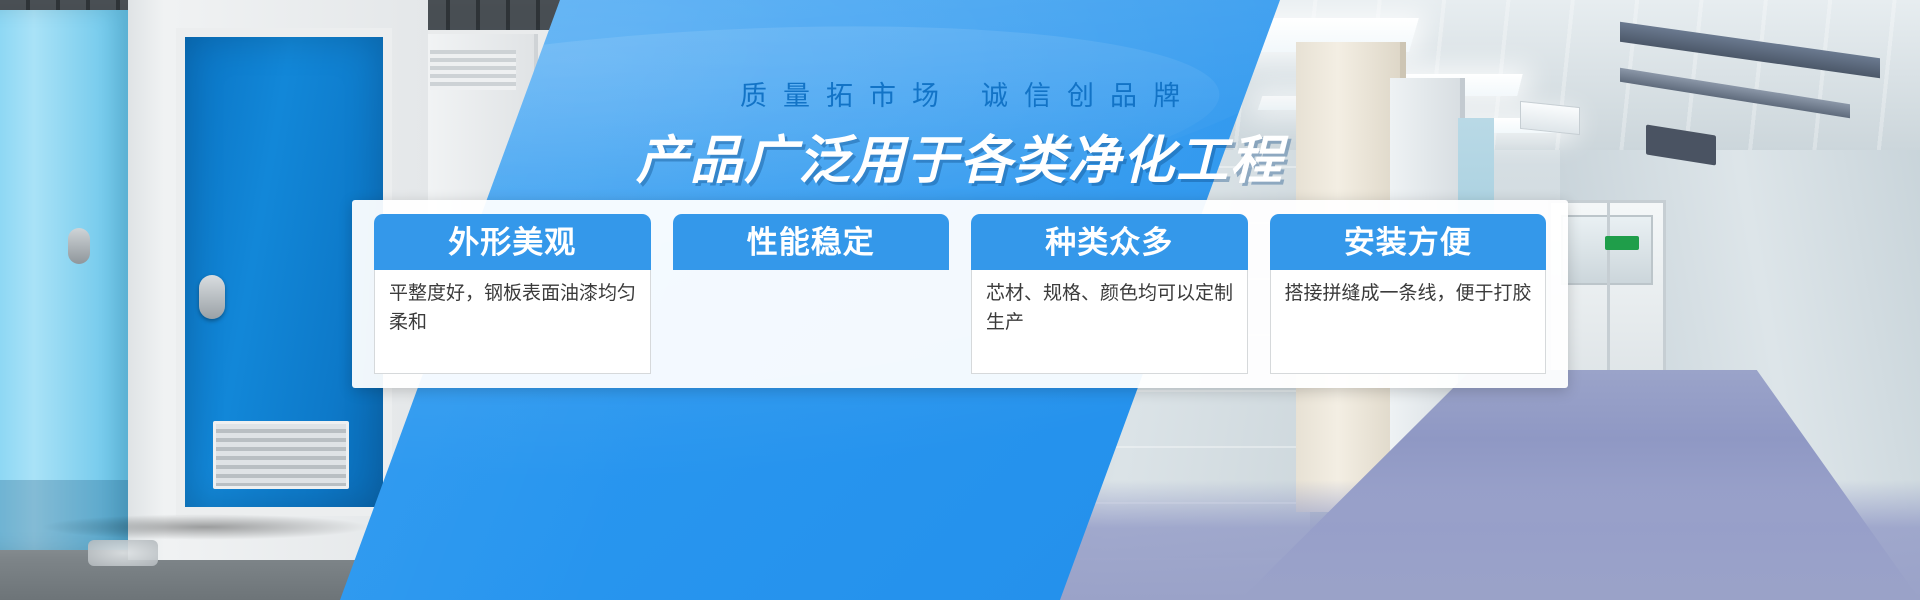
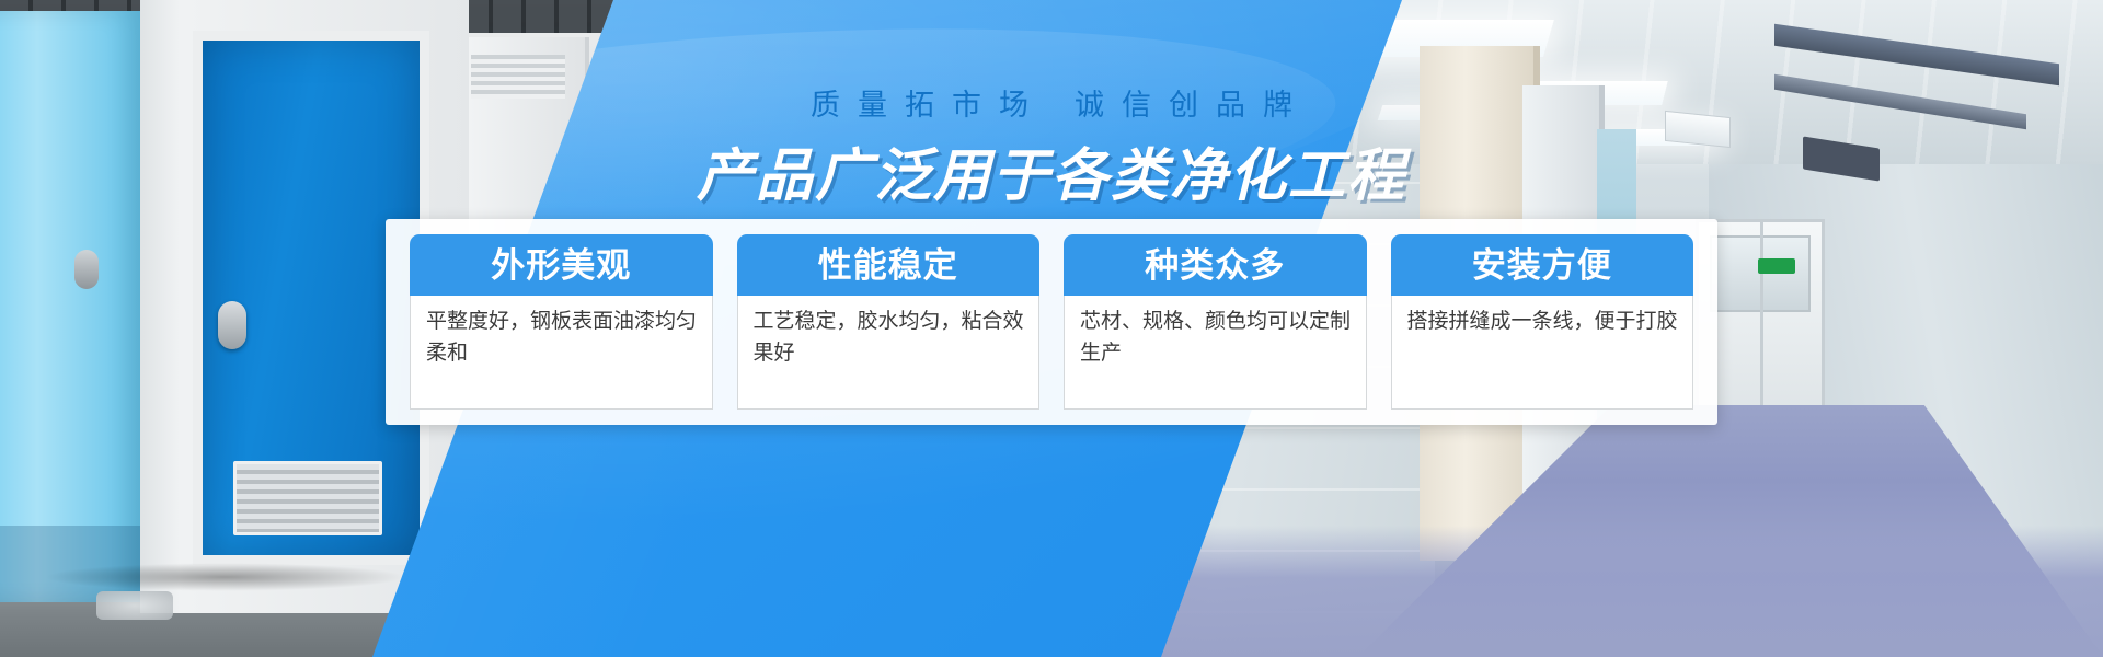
  质量拓市场 诚信创品牌
  产品广泛用于各类净化工程
  外形美观
  平整度好，钢板表面油漆均匀柔和
  性能稳定
+ 工艺稳定，胶水均匀，粘合效果好
  种类众多
  芯材、规格、颜色均可以定制生产
  安装方便
  搭接拼缝成一条线，便于打胶
